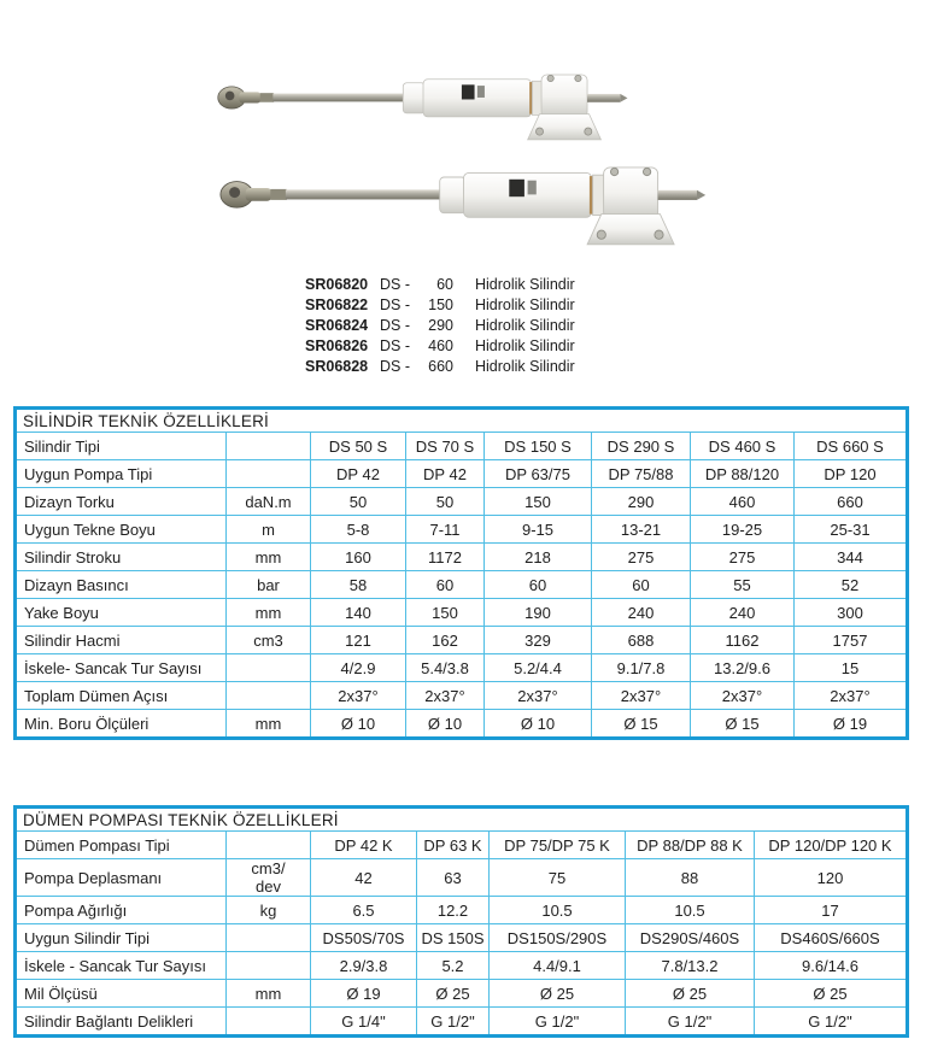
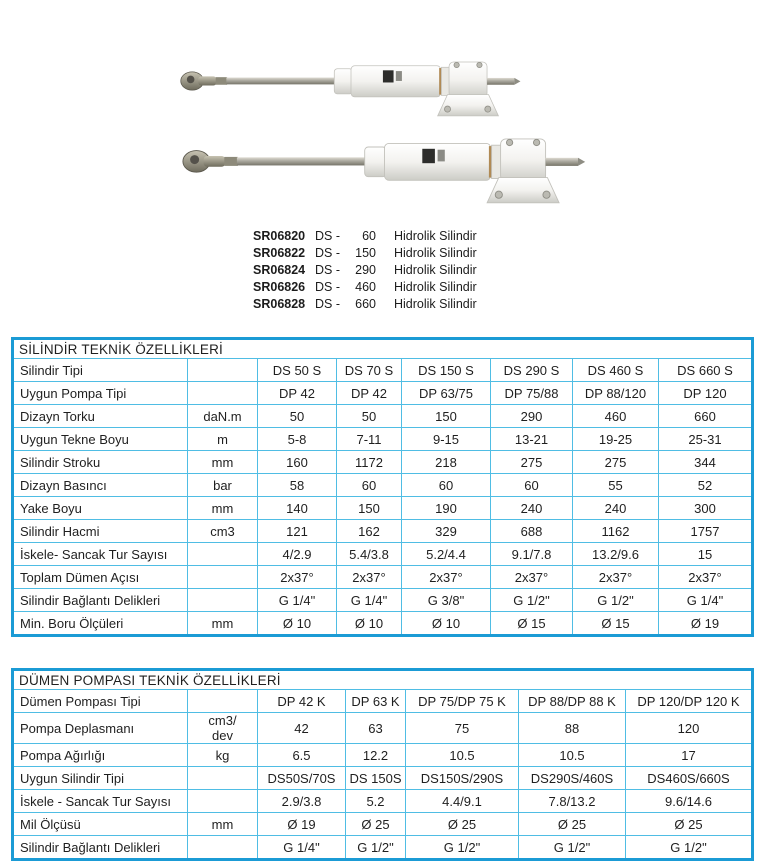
  SR06820
  DS -
  60
  Hidrolik Silindir
  SR06822
  DS -
  150
  Hidrolik Silindir
  SR06824
  DS -
  290
  Hidrolik Silindir
  SR06826
  DS -
  460
  Hidrolik Silindir
  SR06828
  DS -
  660
  Hidrolik Silindir
  SİLİNDİR TEKNİK ÖZELLİKLERİ
  Silindir Tipi		DS 50 S	DS 70 S	DS 150 S	DS 290 S	DS 460 S	DS 660 S
  Uygun Pompa Tipi		DP 42	DP 42	DP 63/75	DP 75/88	DP 88/120	DP 120
  Dizayn Torku	daN.m	50	50	150	290	460	660
  Uygun Tekne Boyu	m	5-8	7-11	9-15	13-21	19-25	25-31
  Silindir Stroku	mm	160	1172	218	275	275	344
  Dizayn Basıncı	bar	58	60	60	60	55	52
  Yake Boyu	mm	140	150	190	240	240	300
  Silindir Hacmi	cm3	121	162	329	688	1162	1757
  İskele- Sancak Tur Sayısı		4/2.9	5.4/3.8	5.2/4.4	9.1/7.8	13.2/9.6	15
  Toplam Dümen Açısı		2x37°	2x37°	2x37°	2x37°	2x37°	2x37°
+ Silindir Bağlantı Delikleri		G 1/4"	G 1/4"	G 3/8"	G 1/2"	G 1/2"	G 1/4"
  Min. Boru Ölçüleri	mm	Ø 10	Ø 10	Ø 10	Ø 15	Ø 15	Ø 19
  DÜMEN POMPASI TEKNİK ÖZELLİKLERİ
  Dümen Pompası Tipi		DP 42 K	DP 63 K	DP 75/DP 75 K	DP 88/DP 88 K	DP 120/DP 120 K
  Pompa Deplasmanı	cm3/ dev	42	63	75	88	120
  Pompa Ağırlığı	kg	6.5	12.2	10.5	10.5	17
  Uygun Silindir Tipi		DS50S/70S	DS 150S	DS150S/290S	DS290S/460S	DS460S/660S
  İskele - Sancak Tur Sayısı		2.9/3.8	5.2	4.4/9.1	7.8/13.2	9.6/14.6
  Mil Ölçüsü	mm	Ø 19	Ø 25	Ø 25	Ø 25	Ø 25
  Silindir Bağlantı Delikleri		G 1/4"	G 1/2"	G 1/2"	G 1/2"	G 1/2"
